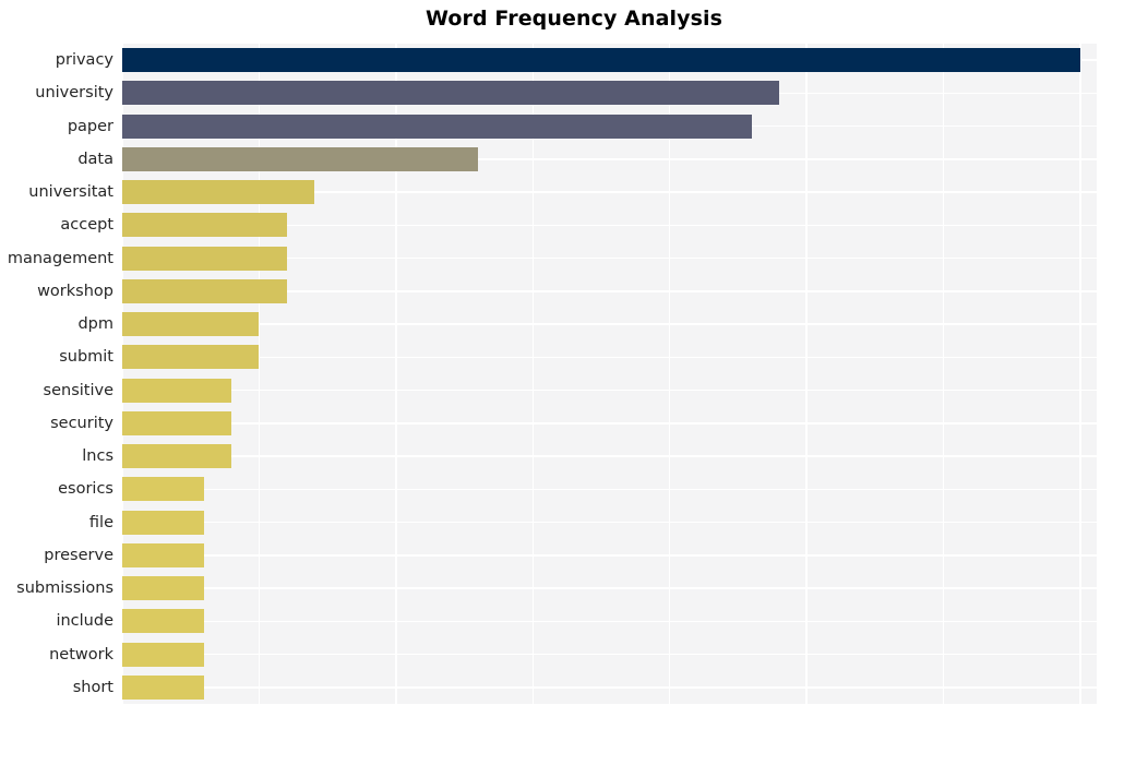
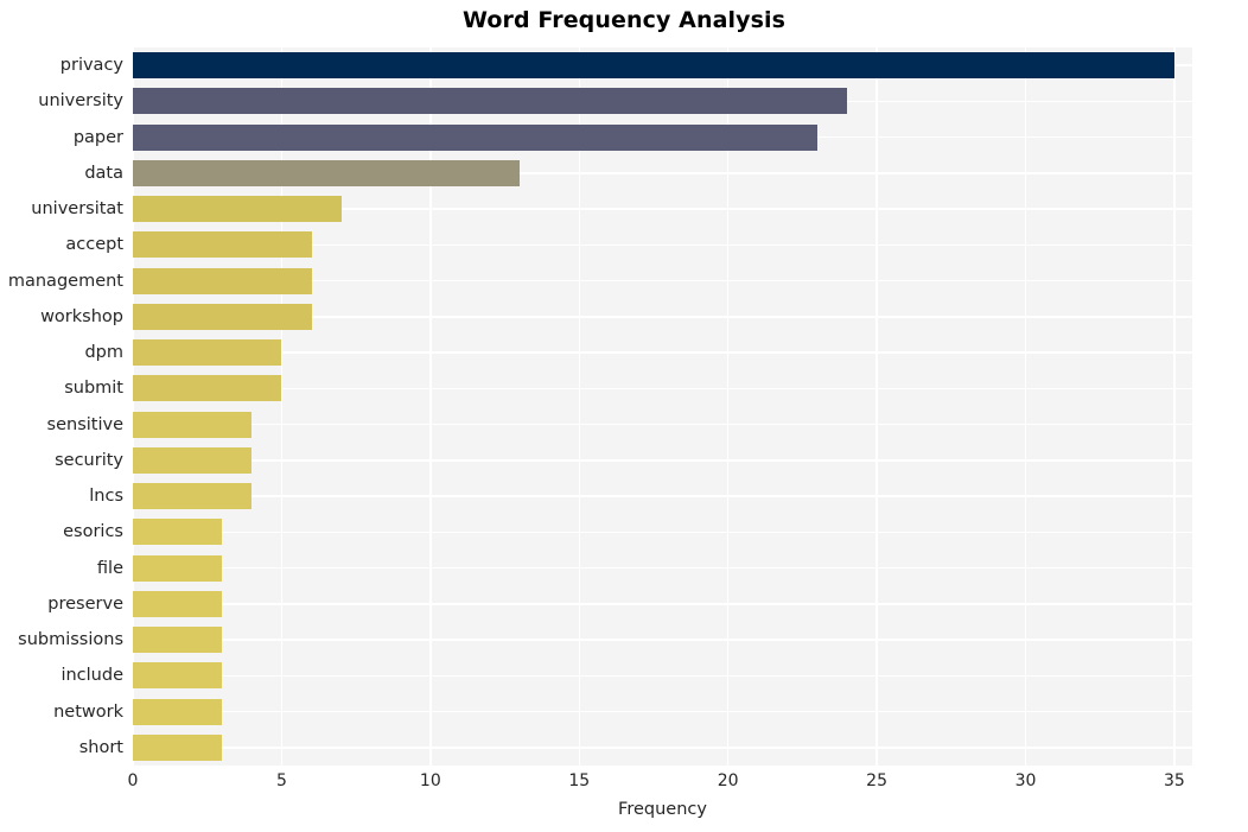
  Word Frequency Analysis
  privacy
  university
  paper
  data
  universitat
  accept
  management
  workshop
  dpm
  submit
  sensitive
  security
  lncs
  esorics
  file
  preserve
  submissions
  include
  network
  short
+ 0
+ 5
+ 10
+ 15
+ 20
+ 25
+ 30
+ 35
+ Frequency
